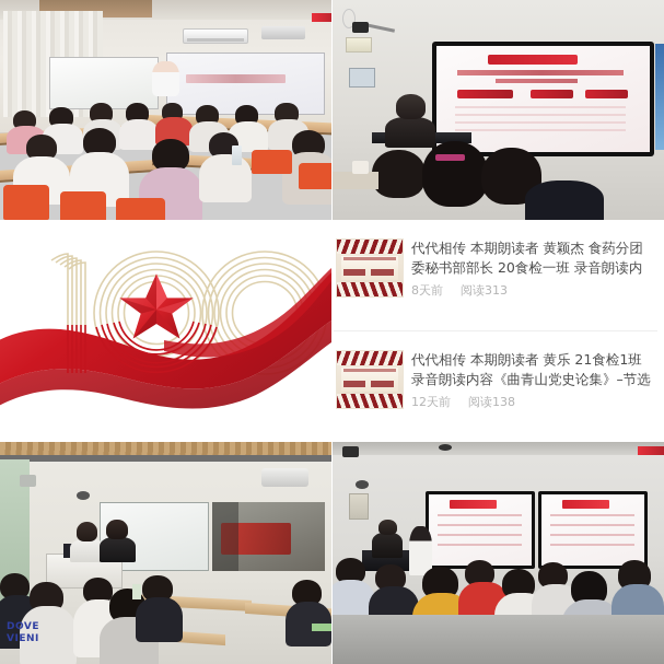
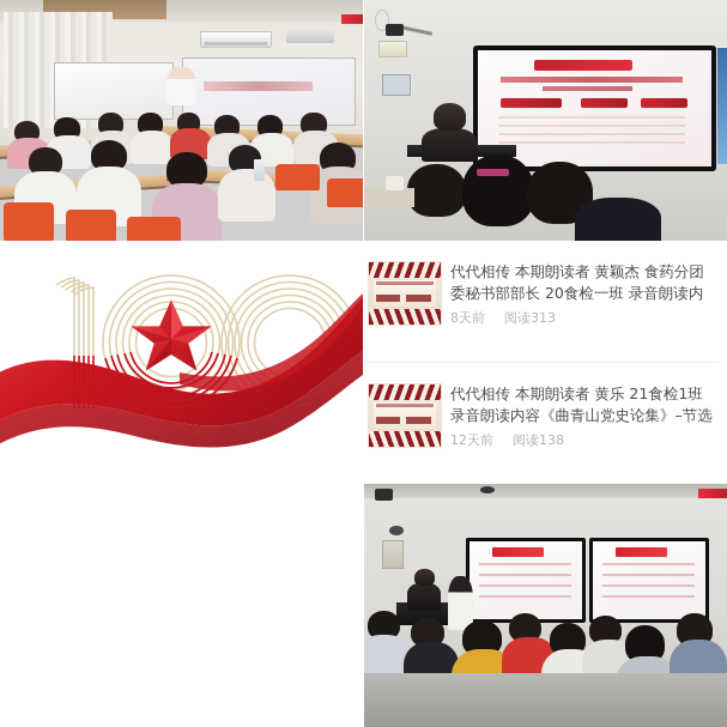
  代代相传 本期朗读者 黄颖杰 食药分团委秘书部部长 20食检一班 录音朗读内
  8天前 阅读313
  代代相传 本期朗读者 黄乐 21食检1班 录音朗读内容《曲青山党史论集》–节选
  12天前 阅读138
- DOVE
- VIENI
